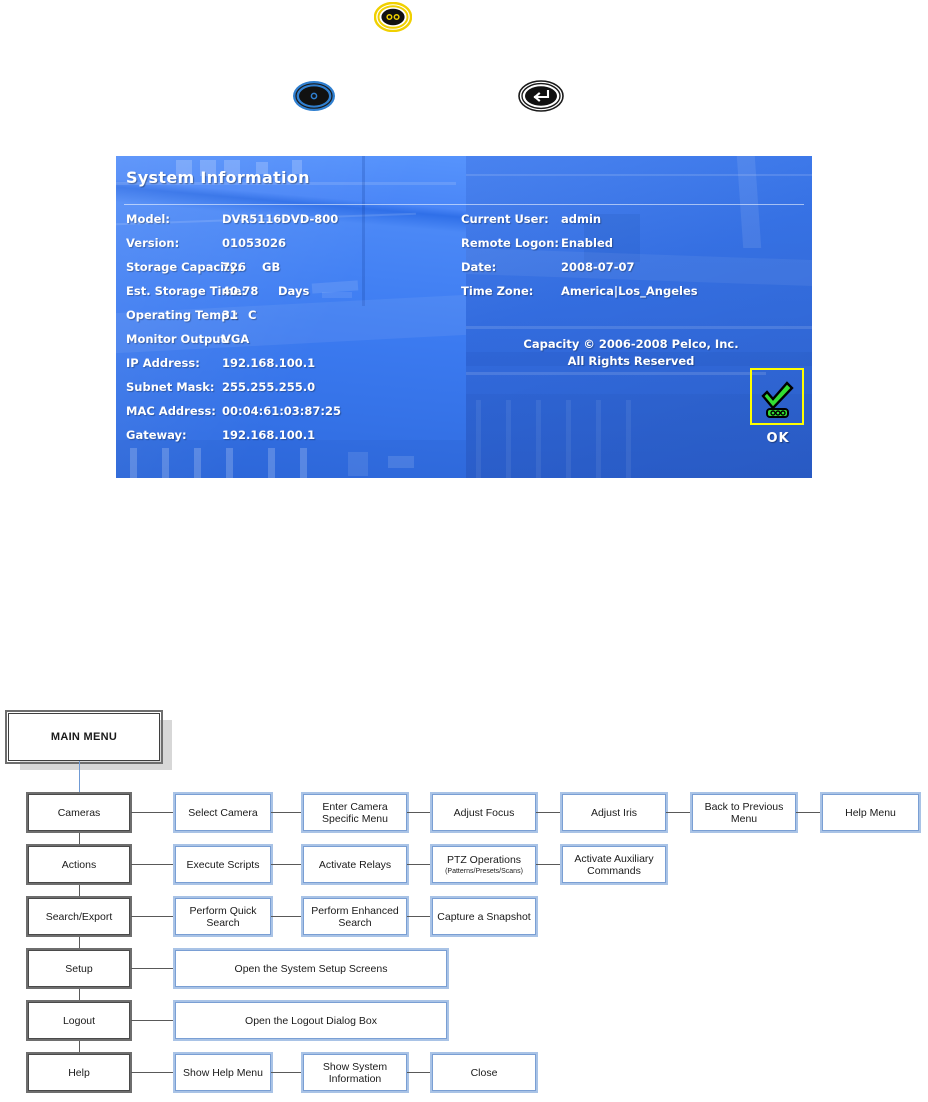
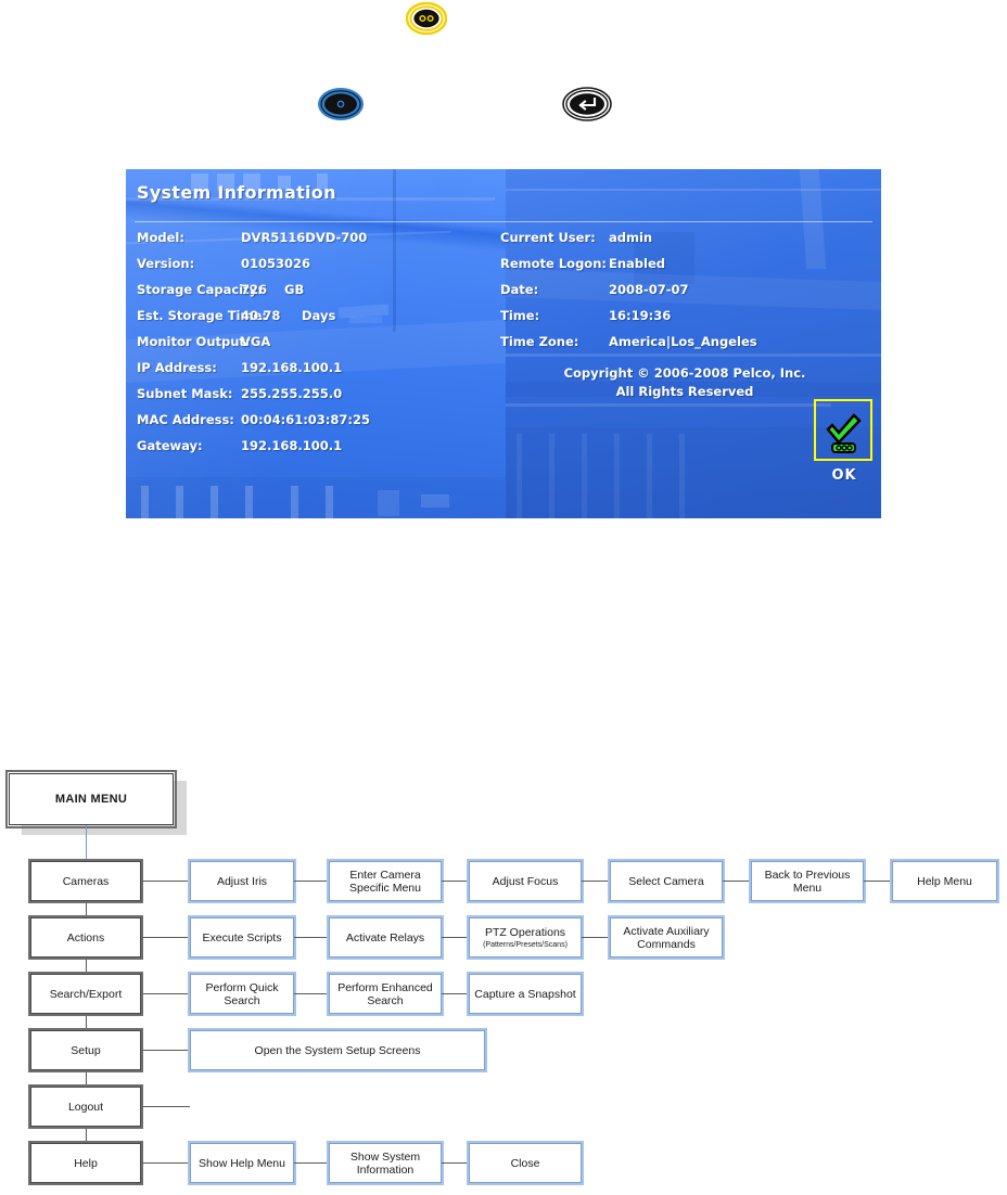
  System Information
  Model:
- DVR5116DVD-800
+ DVR5116DVD-700
  Version:
  01053026
  Storage Capacity:
  726
  GB
  Est. Storage Time:
  40.78
  Days
- Operating Temp.:
- 31
- C
  Monitor Output:
  VGA
  IP Address:
  192.168.100.1
  Subnet Mask:
  255.255.255.0
  MAC Address:
  00:04:61:03:87:25
  Gateway:
  192.168.100.1
  Current User:
  admin
  Remote Logon:
  Enabled
  Date:
  2008-07-07
+ Time:
+ 16:19:36
  Time Zone:
  America|Los_Angeles
- Capacity © 2006-2008 Pelco, Inc.
+ Copyright © 2006-2008 Pelco, Inc.
  All Rights Reserved
  OK
  MAIN MENU
  Cameras
- Select Camera
+ Adjust Iris
  Enter Camera Specific Menu
  Adjust Focus
- Adjust Iris
+ Select Camera
  Back to Previous Menu
  Help Menu
  Actions
  Execute Scripts
  Activate Relays
  PTZ Operations
  Activate Auxiliary Commands
  Search/Export
  Perform Quick Search
  Perform Enhanced Search
  Capture a Snapshot
  Setup
  Open the System Setup Screens
  Logout
- Open the Logout Dialog Box
  Help
  Show Help Menu
  Show System Information
  Close
